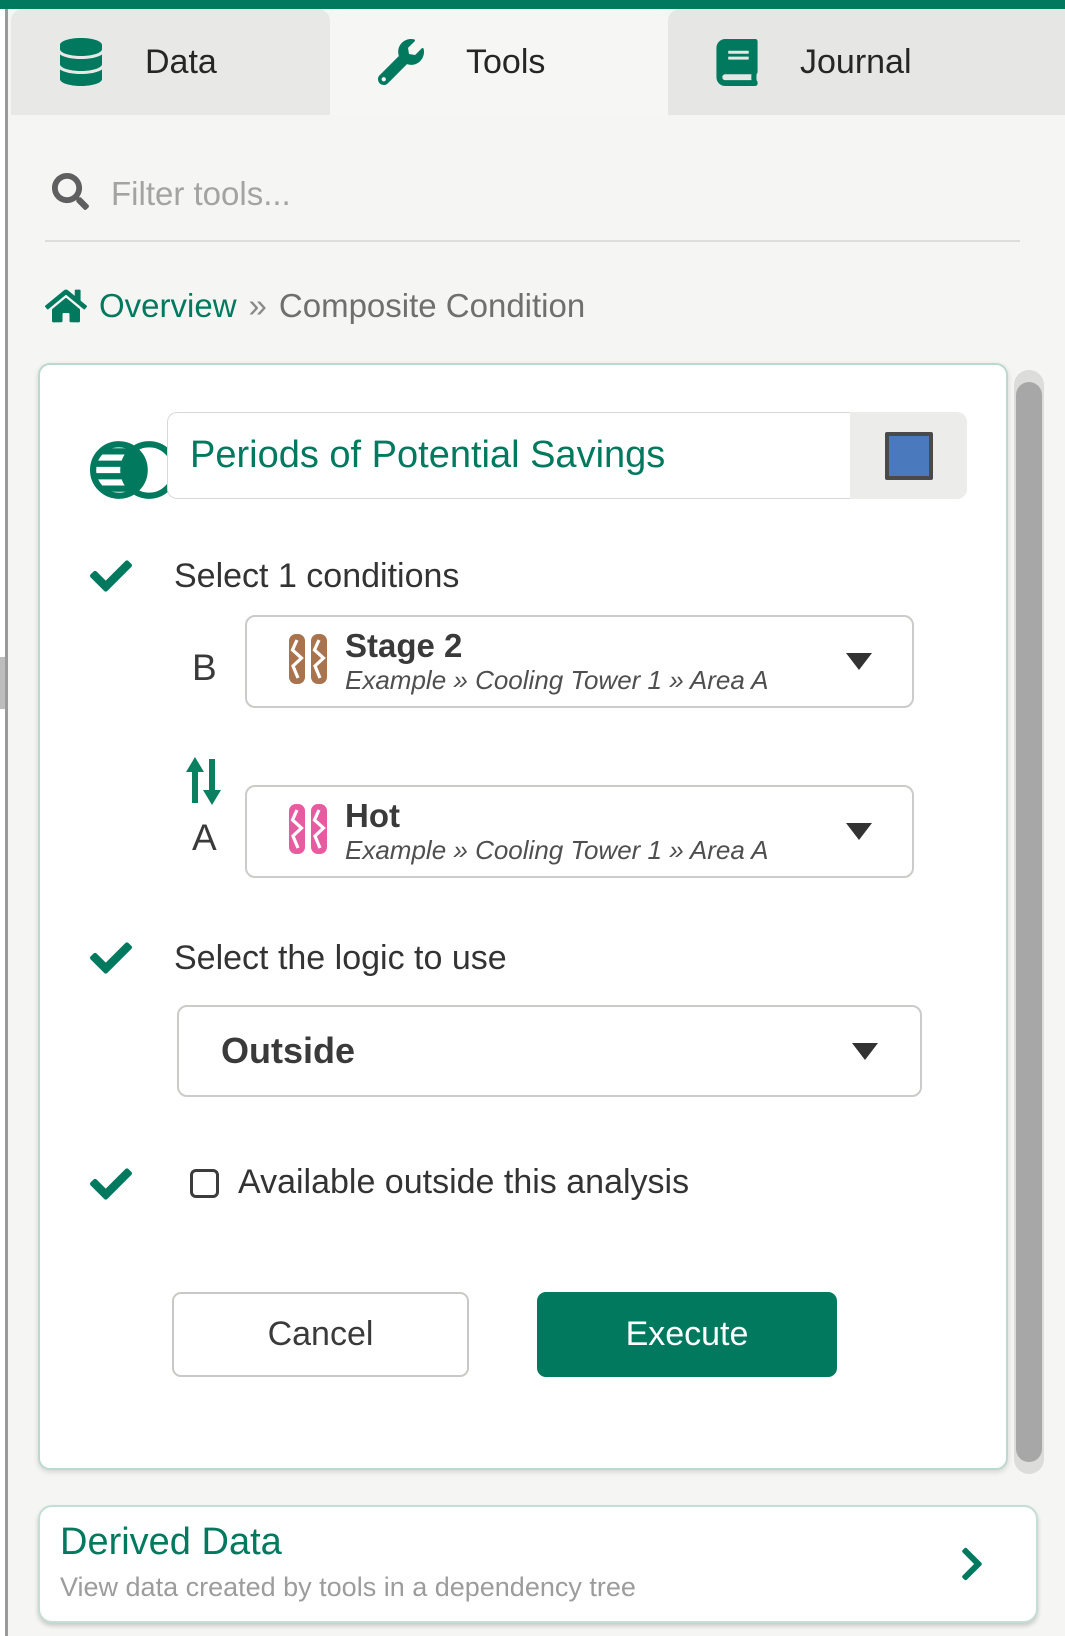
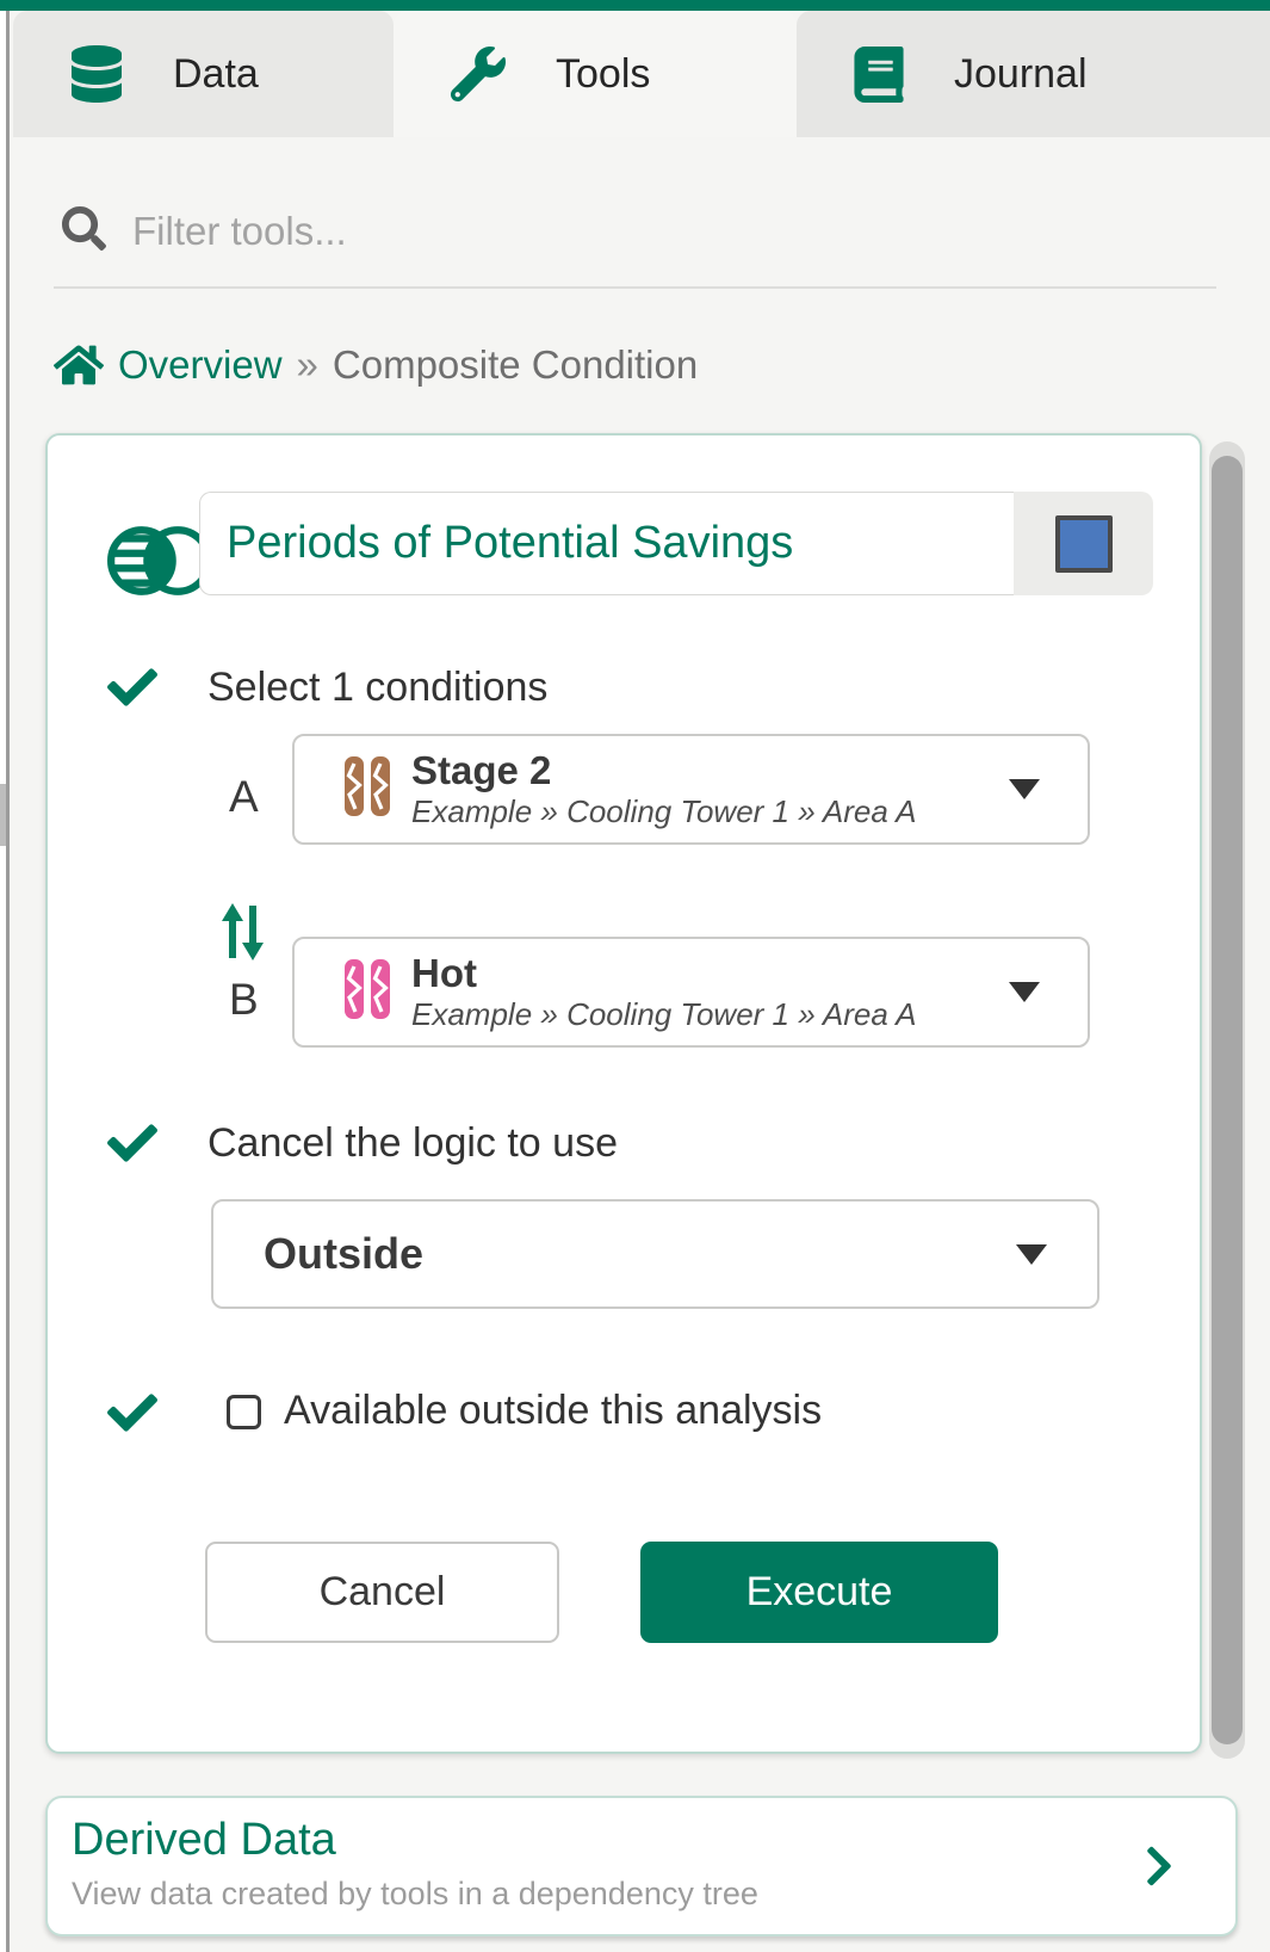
  Data
  Tools
  Journal
  Filter tools...
  Overview
  »
  Composite Condition
  Periods of Potential Savings
  Select 1 conditions
- B
+ A
  Stage 2
  Example » Cooling Tower 1 » Area A
- A
+ B
  Hot
  Example » Cooling Tower 1 » Area A
- Select the logic to use
+ Cancel the logic to use
  Outside
  Available outside this analysis
  Cancel
  Execute
  Derived Data
  View data created by tools in a dependency tree
